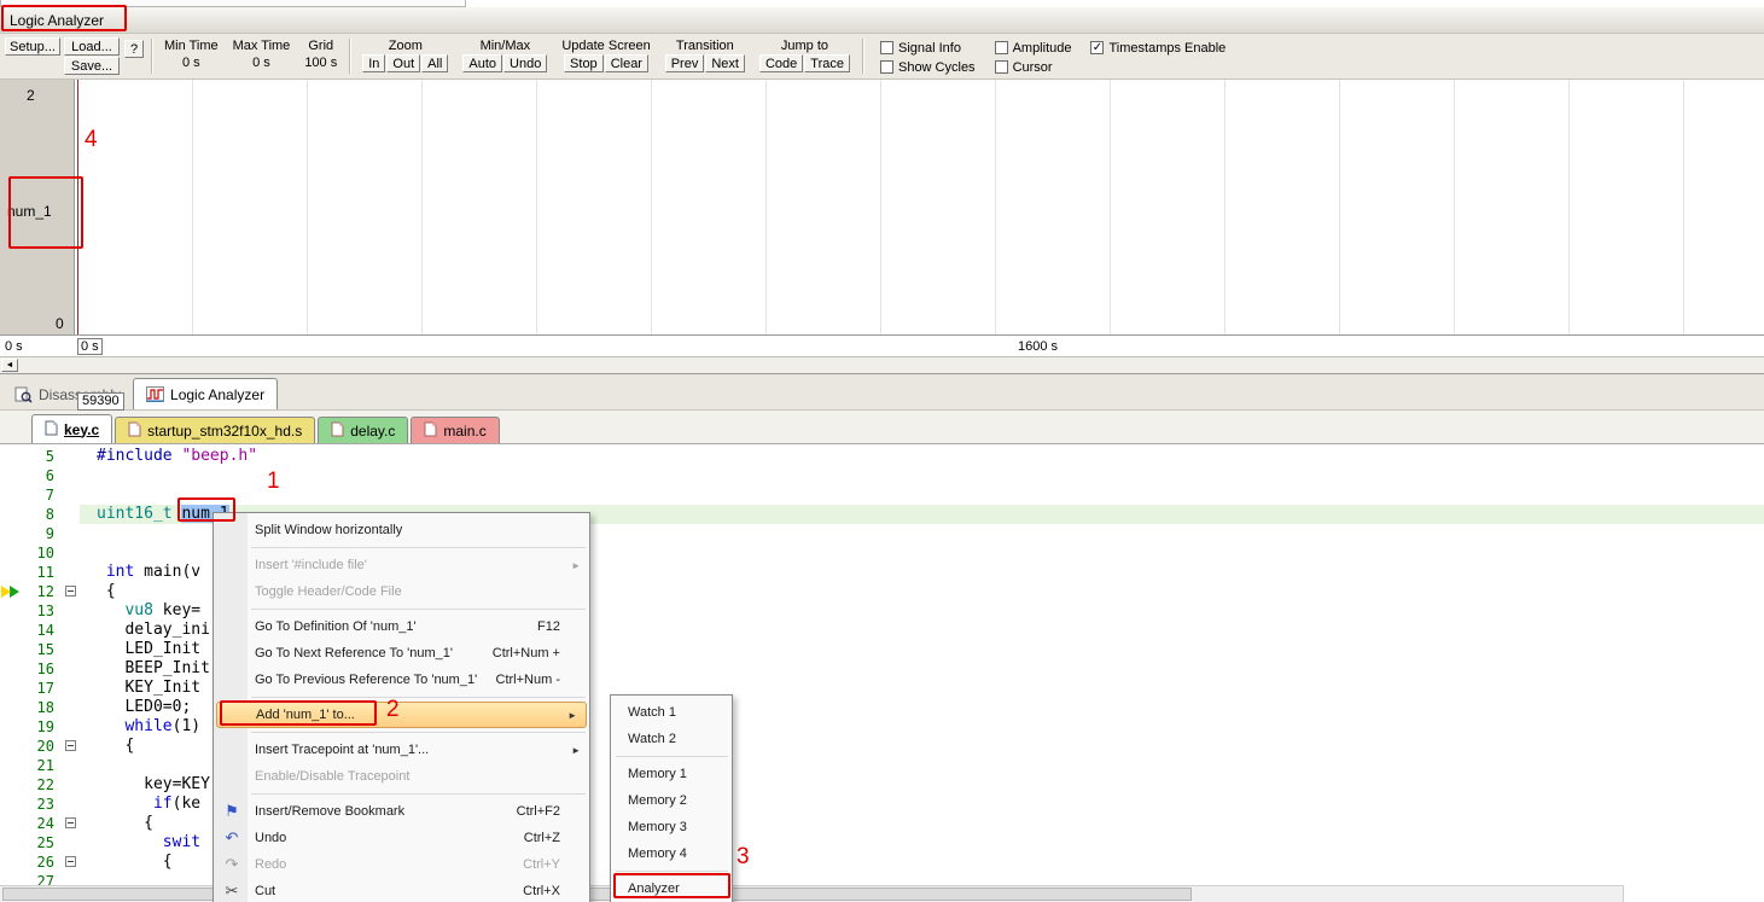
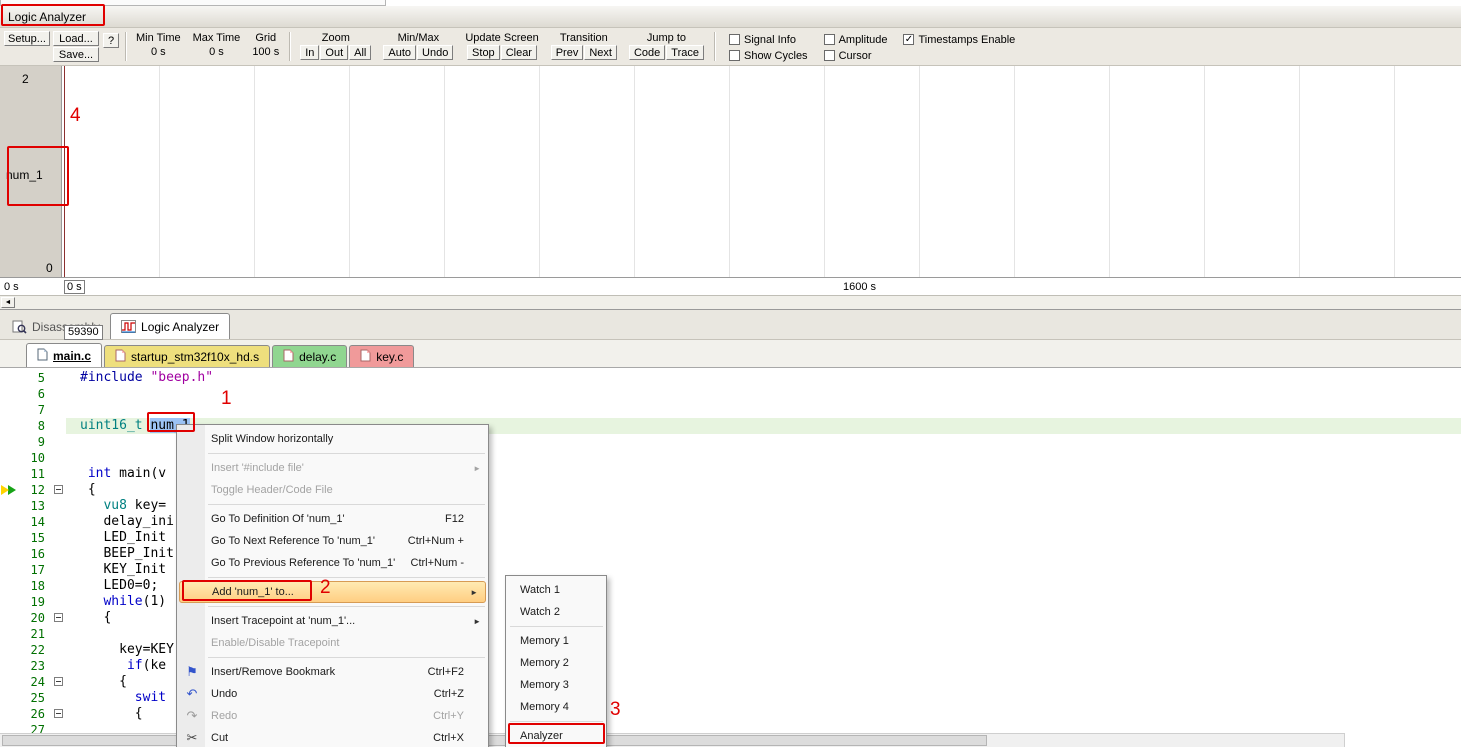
  Logic Analyzer
  Setup...
  Load...
  Save...
  ?
  Min Time
  0 s
  Max Time
  0 s
  Grid
  100 s
  Zoom
  In
  Out
  All
  Min/Max
  Auto
  Undo
  Update Screen
  Stop
  Clear
  Transition
  Prev
  Next
  Jump to
  Code
  Trace
  Signal Info
  Show Cycles
  Amplitude
  Cursor
  ✓
  Timestamps Enable
  2
  num_1
  0
  59390
  0 s
  0 s
  1600 s
  Logic Analyzer
- key.c
+ main.c
  startup_stm32f10x_hd.s
  delay.c
- main.c
+ key.c
  5
  #include "beep.h"
  6
  7
  8
  uint16_t num
  9
  10
  11
  int main(v
  12
  {
  13
  vu8 key=
  14
  delay_ini
  15
  LED_Init
  16
  BEEP_Init
  17
  KEY_Init
  18
  LED0=0;
  19
  while(1)
  20
  {
  21
  22
  key=KEY
  23
  if(ke
  24
  {
  25
  swit
  26
  {
  27
  Split Window horizontally
  Insert '#include file'
  ►
  Toggle Header/Code File
  Go To Definition Of 'num_1'
  F12
  Go To Next Reference To 'num_1'
  Ctrl+Num +
  Go To Previous Reference To 'num_1'
  Ctrl+Num -
  Add 'num_1' to...
  ►
  Insert Tracepoint at 'num_1'...
  ►
  Enable/Disable Tracepoint
  ⚑
  Insert/Remove Bookmark
  Ctrl+F2
  ↶
  Undo
  Ctrl+Z
  ↷
  Redo
  Ctrl+Y
  ✂
  Cut
  Ctrl+X
  Watch 1
  Watch 2
  Memory 1
  Memory 2
  Memory 3
  Memory 4
  Analyzer
  1
  2
  3
  4
